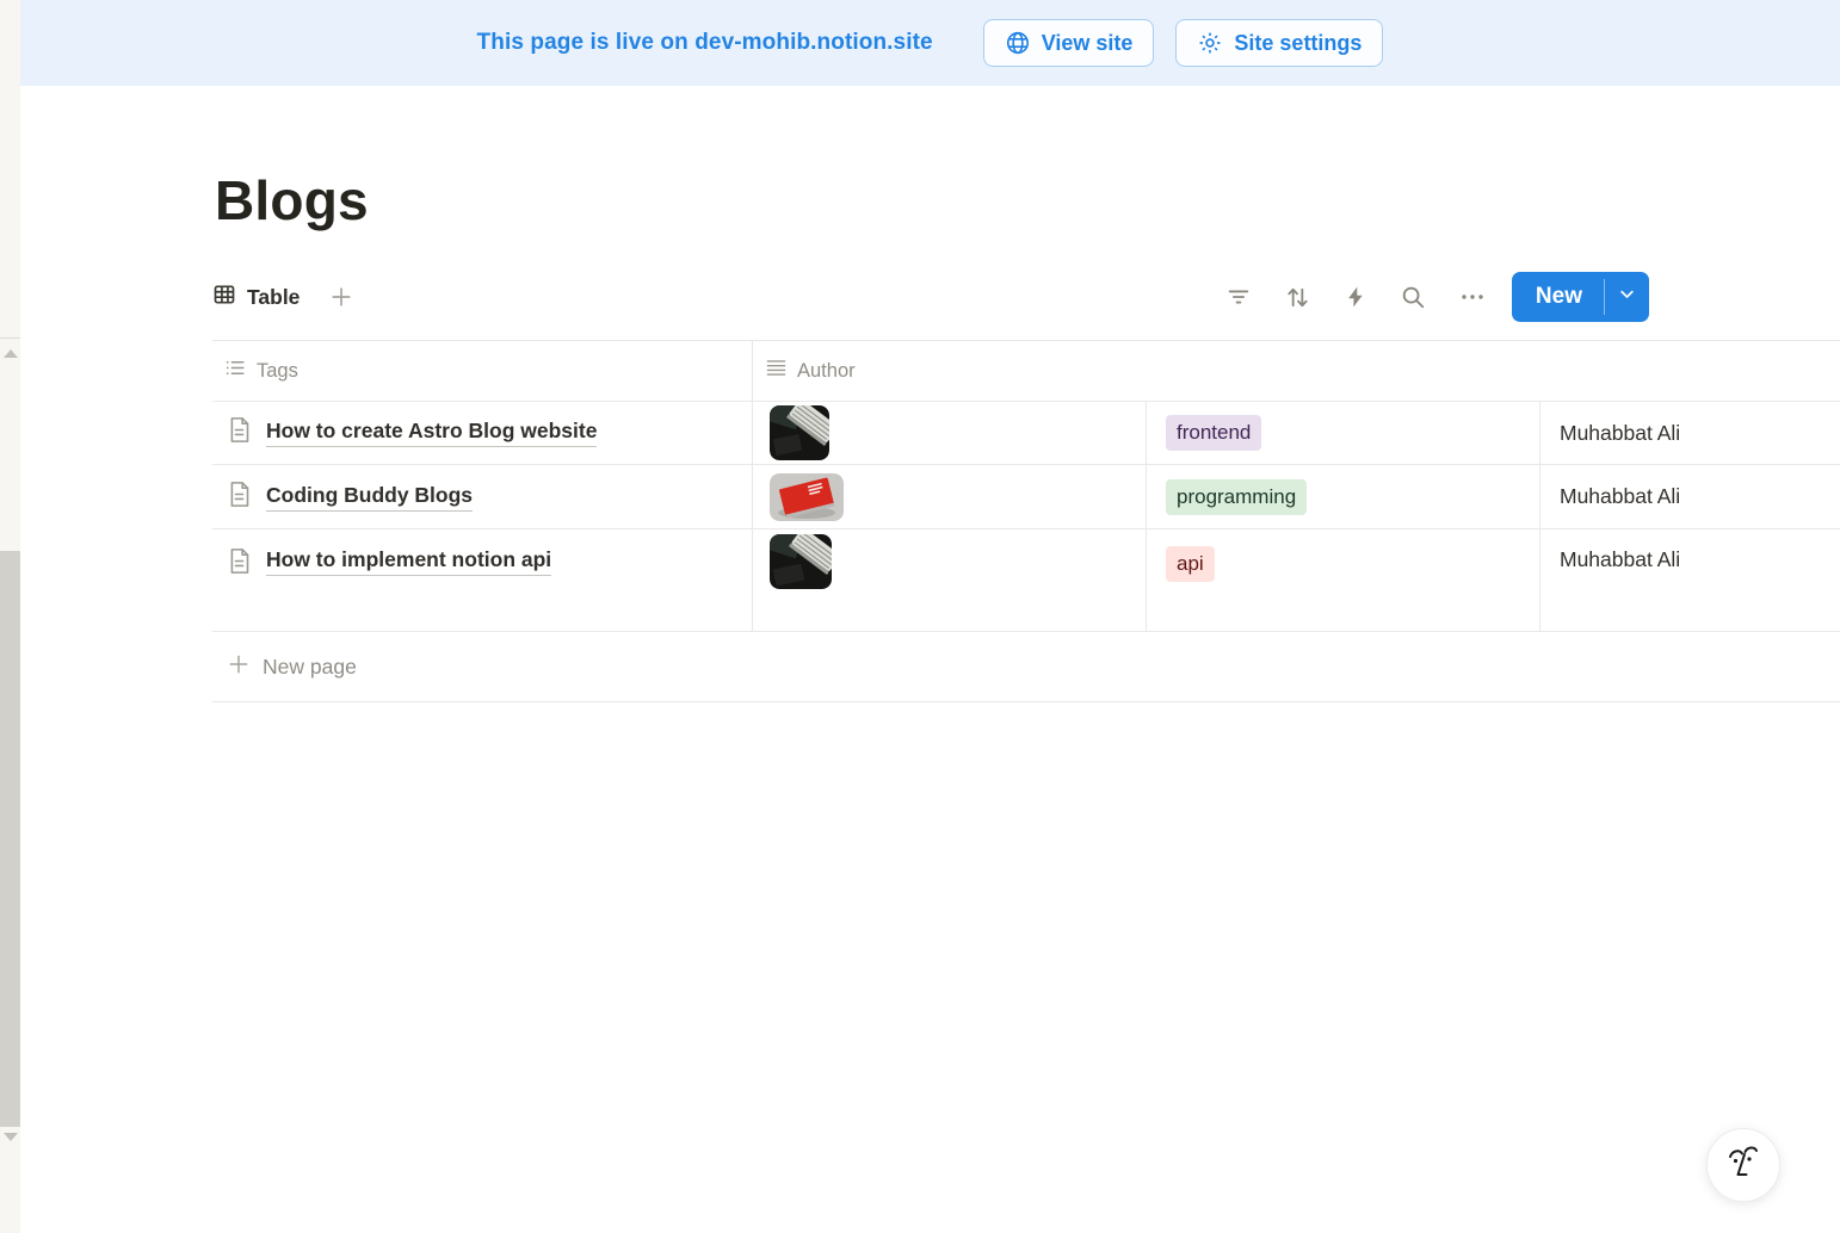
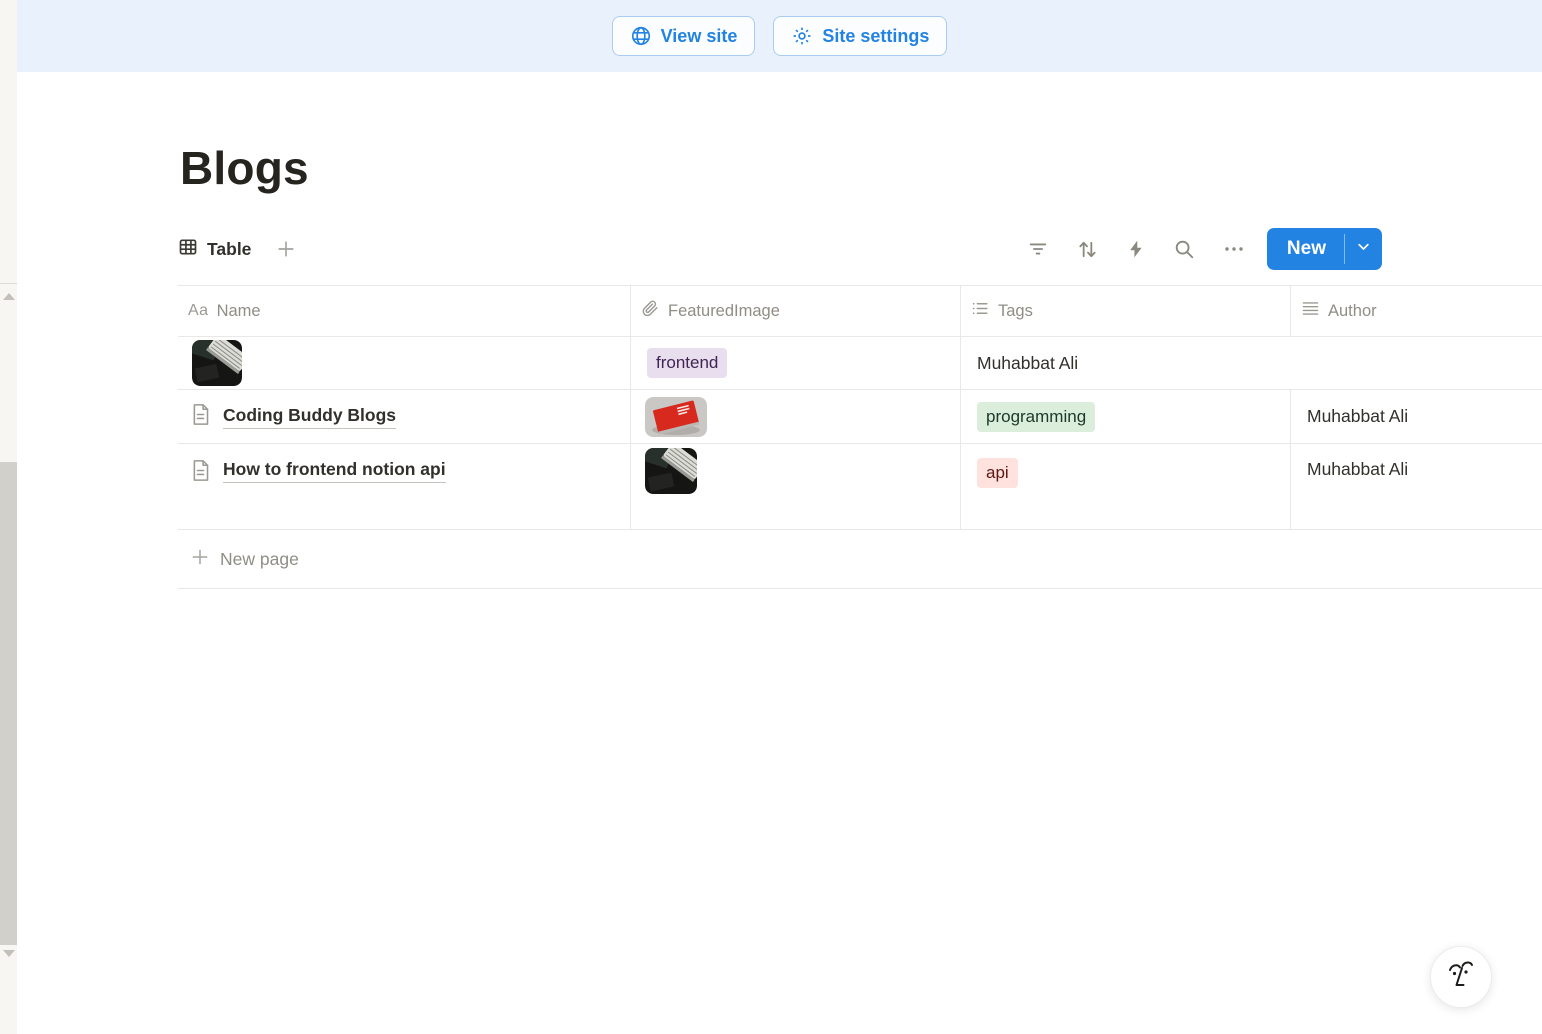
- This page is live on dev-mohib.notion.site
  View site
  Site settings
  Blogs
  Table
  New
+ Aa
+ Name
+ FeaturedImage
  Tags
  Author
- How to create Astro Blog website
  frontend
  Muhabbat Ali
  Coding Buddy Blogs
  programming
  Muhabbat Ali
- How to implement notion api
+ How to frontend notion api
  api
  Muhabbat Ali
  New page
